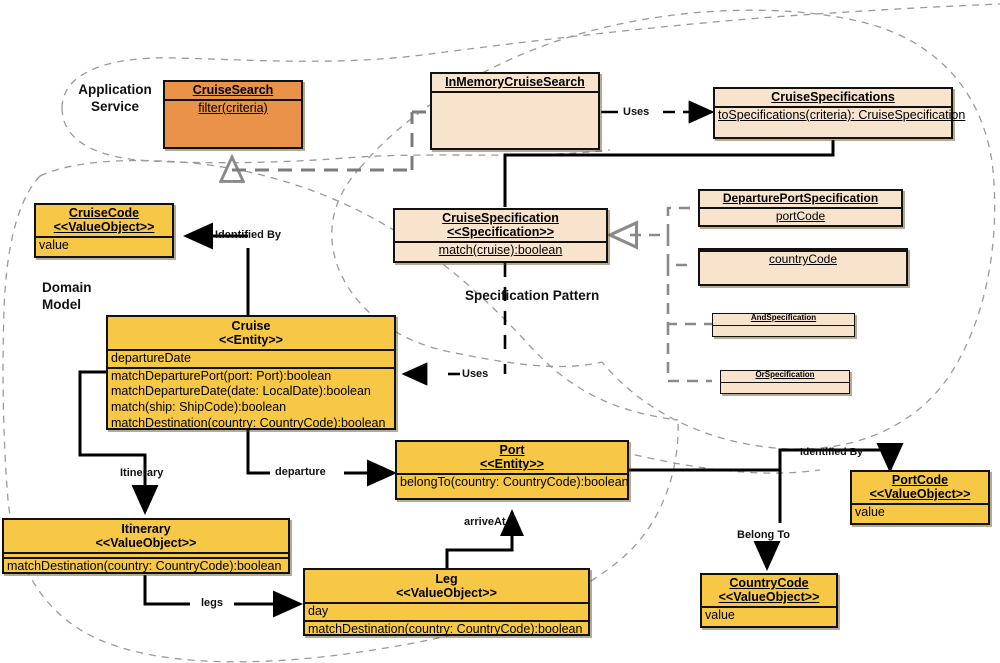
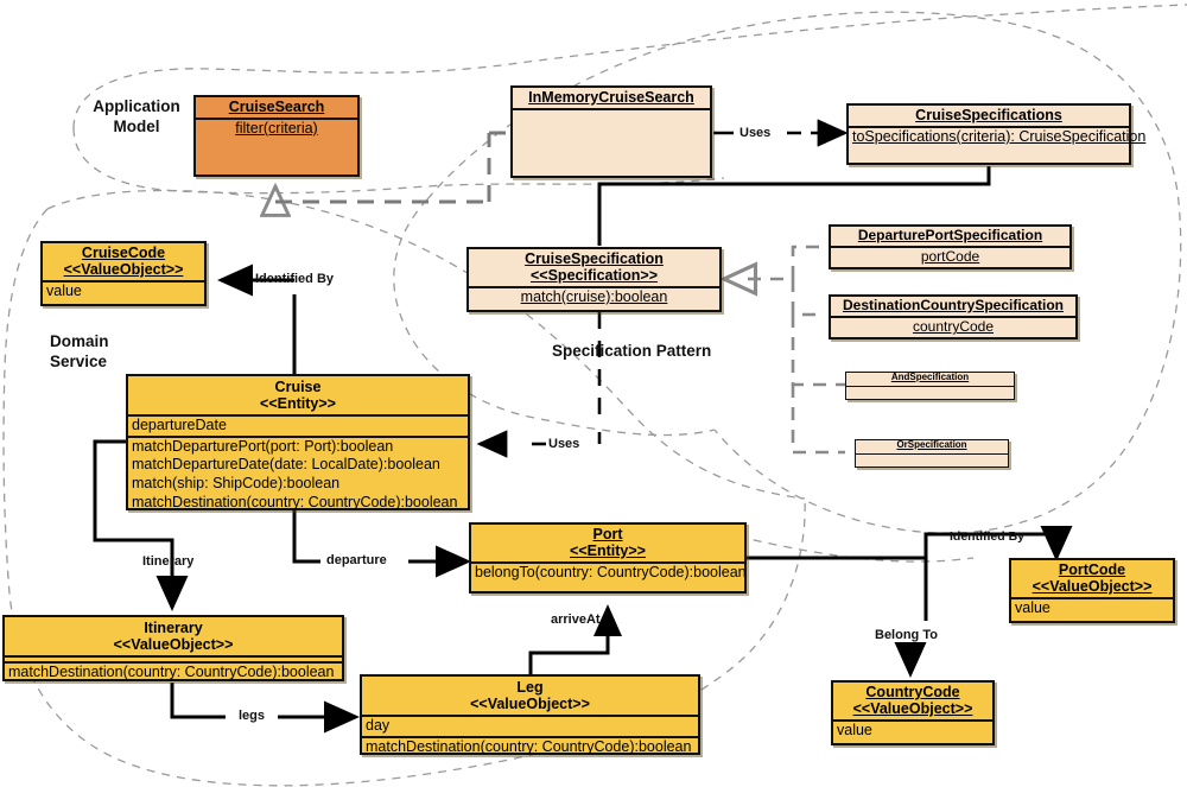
  Application
- Service
+ Model
  Domain
- Model
+ Service
  Specification Pattern
  CruiseSearch
  filter(criteria)
  InMemoryCruiseSearch
  CruiseSpecifications
  toSpecifications(criteria): CruiseSpecification
  CruiseSpecification
  <<Specification>>
  match(cruise):boolean
  DeparturePortSpecification
  portCode
+ DestinationCountrySpecification
  countryCode
  AndSpecification
  OrSpecification
  CruiseCode
  <<ValueObject>>
  value
  Cruise
  <<Entity>>
  departureDate
  matchDeparturePort(port: Port):boolean
  matchDepartureDate(date: LocalDate):boolean
  match(ship: ShipCode):boolean
  matchDestination(country: CountryCode):boolean
  Port
  <<Entity>>
  belongTo(country: CountryCode):boolean
  Itinerary
  <<ValueObject>>
  matchDestination(country: CountryCode):boolean
  Leg
  <<ValueObject>>
  day
  matchDestination(country: CountryCode):boolean
  PortCode
  <<ValueObject>>
  value
  CountryCode
  <<ValueObject>>
  value
  Uses
  Uses
  Identified By
  Identified By
  Belong To
  Itinerary
  legs
  departure
  arriveAt
